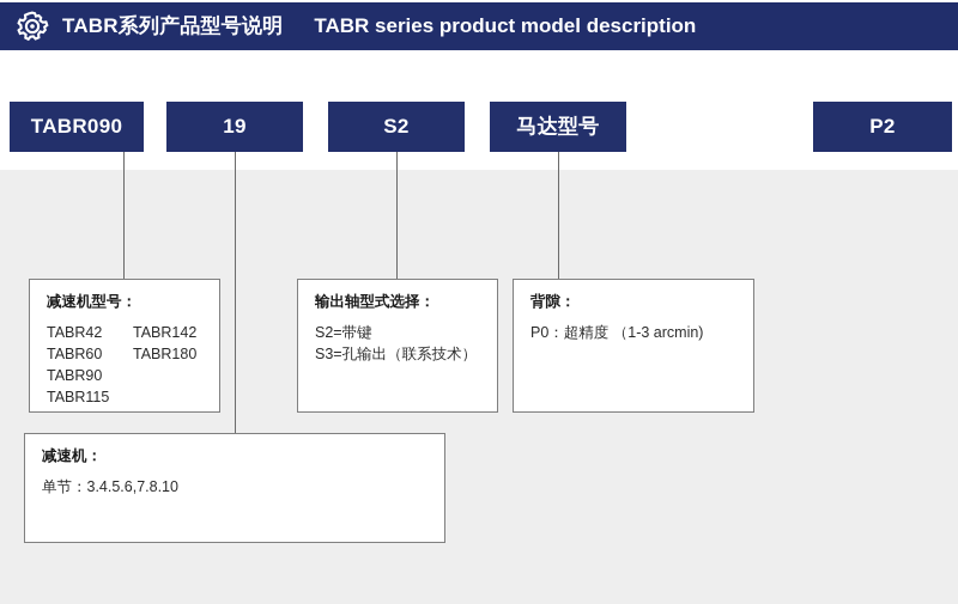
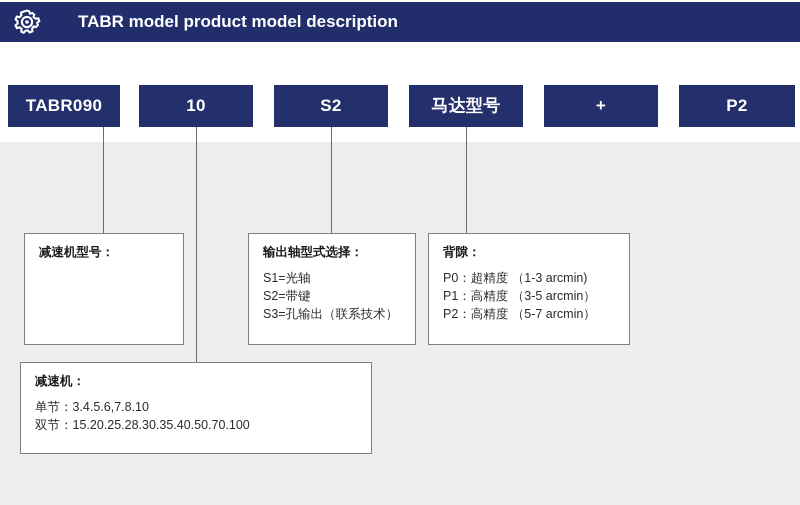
- TABR系列产品型号说明
- TABR series product model description
+ TABR model product model description
  TABR090
- 19
+ 10
  S2
  马达型号
+ +
  P2
  减速机型号：
- TABR42
- TABR142
- TABR60
- TABR180
- TABR90
- TABR115
  输出轴型式选择：
+ S1=光轴
  S2=带键
  S3=孔输出（联系技术）
  背隙：
  P0：超精度 （1-3 arcmin)
+ P1：高精度 （3-5 arcmin）
+ P2：高精度 （5-7 arcmin）
  减速机：
  单节：3.4.5.6,7.8.10
+ 双节：15.20.25.28.30.35.40.50.70.100
